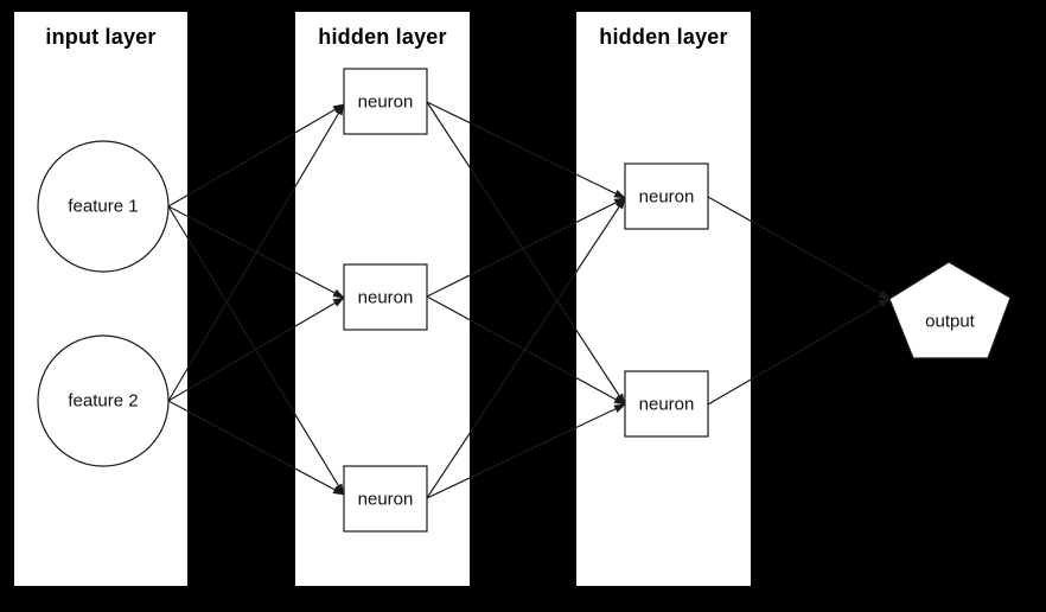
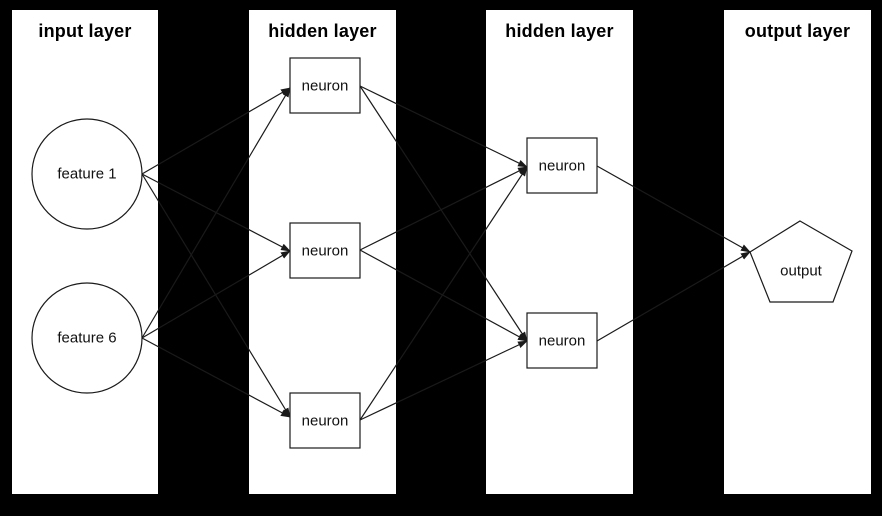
  input layer
  hidden layer
  hidden layer
+ output layer
  feature 1
- feature 2
+ feature 6
  neuron
  neuron
  neuron
  neuron
  neuron
  output
